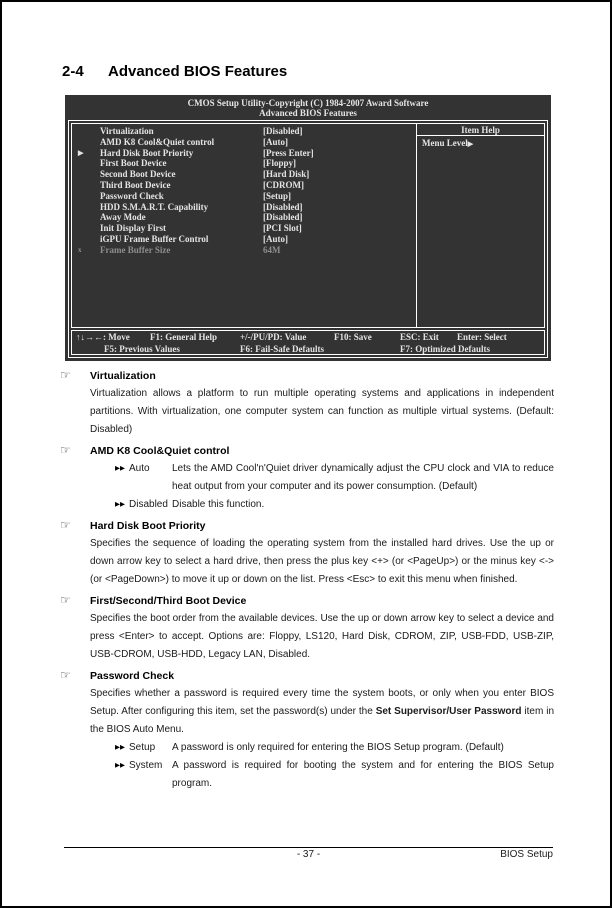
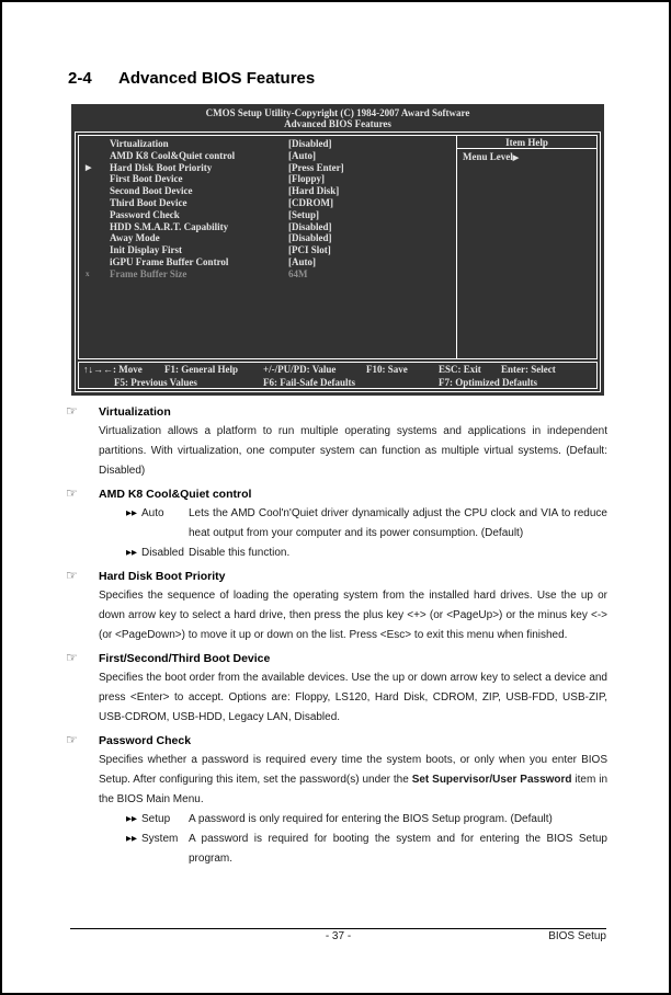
  2-4
  Advanced BIOS Features
  CMOS Setup Utility-Copyright (C) 1984-2007 Award Software
  Advanced BIOS Features
  Virtualization
  [Disabled]
  AMD K8 Cool&Quiet control
  [Auto]
  ▶
  Hard Disk Boot Priority
  [Press Enter]
  First Boot Device
  [Floppy]
  Second Boot Device
  [Hard Disk]
  Third Boot Device
  [CDROM]
  Password Check
  [Setup]
  HDD S.M.A.R.T. Capability
  [Disabled]
  Away Mode
  [Disabled]
  Init Display First
  [PCI Slot]
  iGPU Frame Buffer Control
  [Auto]
  x
  Frame Buffer Size
  64M
  Item Help
  Menu Level▶
  ↑↓→←: Move
  F1: General Help
  +/-/PU/PD: Value
  F10: Save
  ESC: Exit
  Enter: Select
  F5: Previous Values
  F6: Fail-Safe Defaults
  F7: Optimized Defaults
  ☞
  Virtualization
  Virtualization allows a platform to run multiple operating systems and applications in independent partitions. With virtualization, one computer system can function as multiple virtual systems. (Default: Disabled)
  ☞
  AMD K8 Cool&Quiet control
  Auto
  Lets the AMD Cool'n'Quiet driver dynamically adjust the CPU clock and VIA to reduce heat output from your computer and its power consumption. (Default)
  Disabled
  Disable this function.
  ☞
  Hard Disk Boot Priority
  Specifies the sequence of loading the operating system from the installed hard drives. Use the up or down arrow key to select a hard drive, then press the plus key <+> (or <PageUp>) or the minus key <-> (or <PageDown>) to move it up or down on the list. Press <Esc> to exit this menu when finished.
  ☞
  First/Second/Third Boot Device
  Specifies the boot order from the available devices. Use the up or down arrow key to select a device and press <Enter> to accept. Options are: Floppy, LS120, Hard Disk, CDROM, ZIP, USB-FDD, USB-ZIP, USB-CDROM, USB-HDD, Legacy LAN, Disabled.
  ☞
  Password Check
- Specifies whether a password is required every time the system boots, or only when you enter BIOS Setup. After configuring this item, set the password(s) under the Set Supervisor/User Password item in the BIOS Auto Menu.
+ Specifies whether a password is required every time the system boots, or only when you enter BIOS Setup. After configuring this item, set the password(s) under the Set Supervisor/User Password item in the BIOS Main Menu.
  Setup
  A password is only required for entering the BIOS Setup program. (Default)
  System
  A password is required for booting the system and for entering the BIOS Setup program.
  - 37 -
  BIOS Setup
